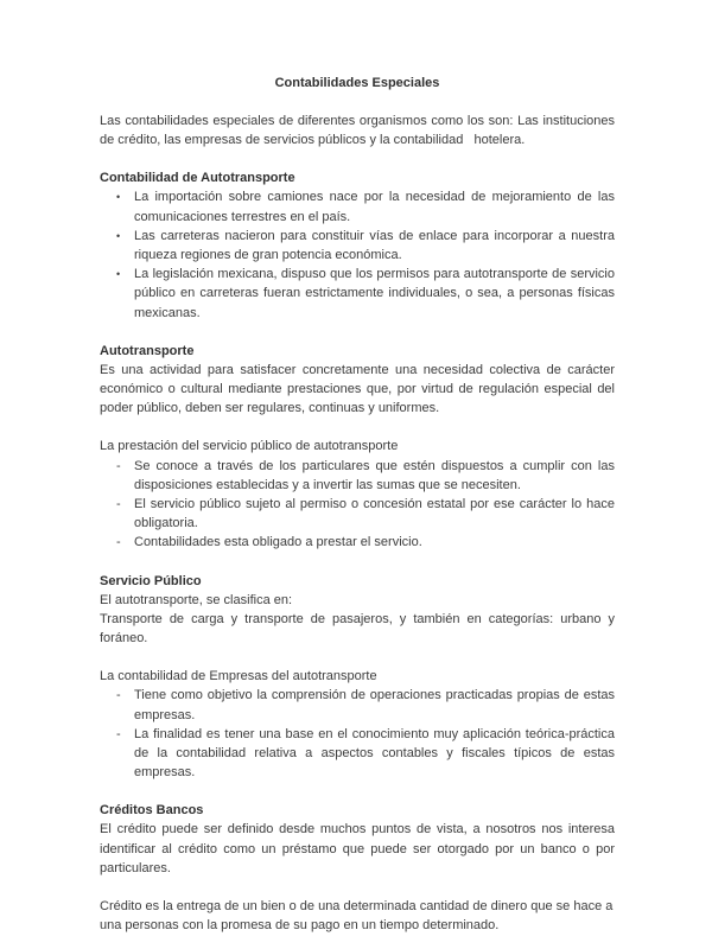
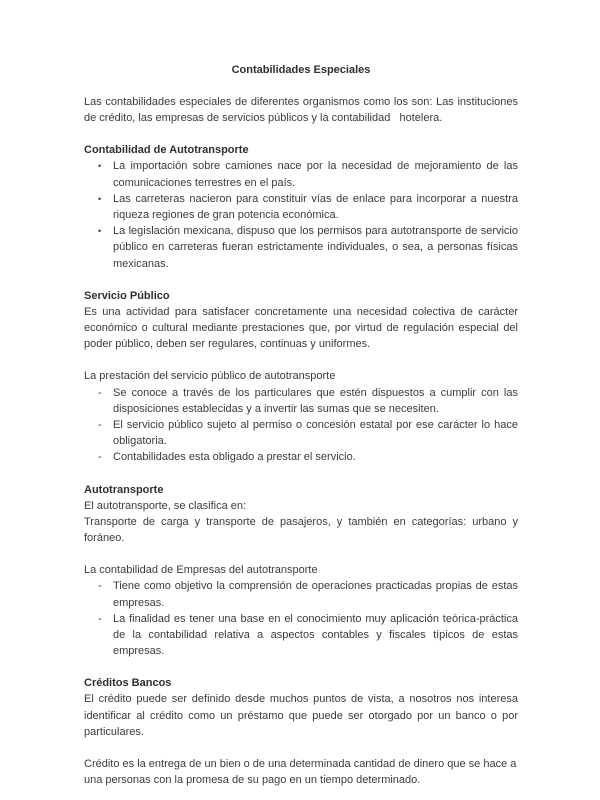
  Contabilidades Especiales
  Las contabilidades especiales de diferentes organismos como los son: Las instituciones de crédito, las empresas de servicios públicos y la contabilidad hotelera.
  Contabilidad de Autotransporte
  •
  La importación sobre camiones nace por la necesidad de mejoramiento de las comunicaciones terrestres en el país.
  •
  Las carreteras nacieron para constituir vías de enlace para incorporar a nuestra riqueza regiones de gran potencia económica.
  •
  La legislación mexicana, dispuso que los permisos para autotransporte de servicio público en carreteras fueran estrictamente individuales, o sea, a personas físicas mexicanas.
- Autotransporte
+ Servicio Público
  Es una actividad para satisfacer concretamente una necesidad colectiva de carácter económico o cultural mediante prestaciones que, por virtud de regulación especial del poder público, deben ser regulares, continuas y uniformes.
  La prestación del servicio público de autotransporte
  -
  Se conoce a través de los particulares que estén dispuestos a cumplir con las disposiciones establecidas y a invertir las sumas que se necesiten.
  -
  El servicio público sujeto al permiso o concesión estatal por ese carácter lo hace obligatoria.
  -
  Contabilidades esta obligado a prestar el servicio.
- Servicio Público
+ Autotransporte
  El autotransporte, se clasifica en:
  Transporte de carga y transporte de pasajeros, y también en categorías: urbano y foráneo.
  La contabilidad de Empresas del autotransporte
  -
  Tiene como objetivo la comprensión de operaciones practicadas propias de estas empresas.
  -
  La finalidad es tener una base en el conocimiento muy aplicación teórica-práctica de la contabilidad relativa a aspectos contables y fiscales típicos de estas empresas.
  Créditos Bancos
  El crédito puede ser definido desde muchos puntos de vista, a nosotros nos interesa identificar al crédito como un préstamo que puede ser otorgado por un banco o por particulares.
  Crédito es la entrega de un bien o de una determinada cantidad de dinero que se hace a una personas con la promesa de su pago en un tiempo determinado.
